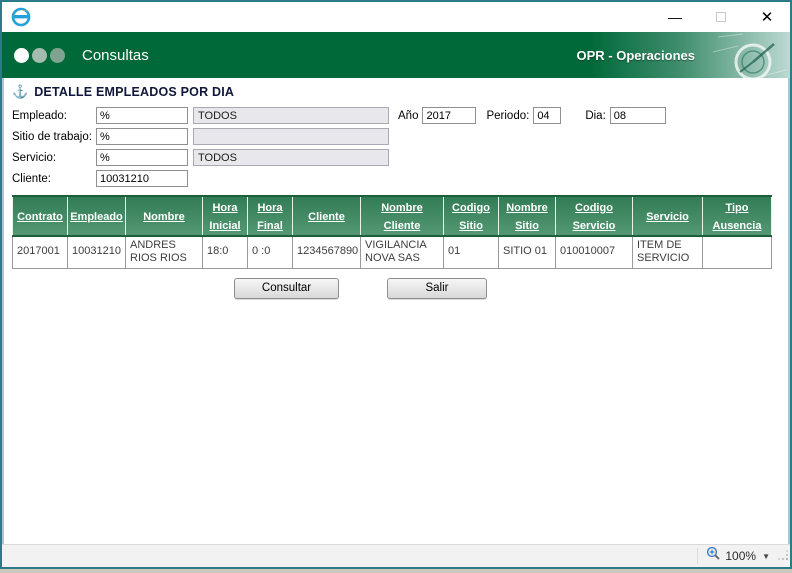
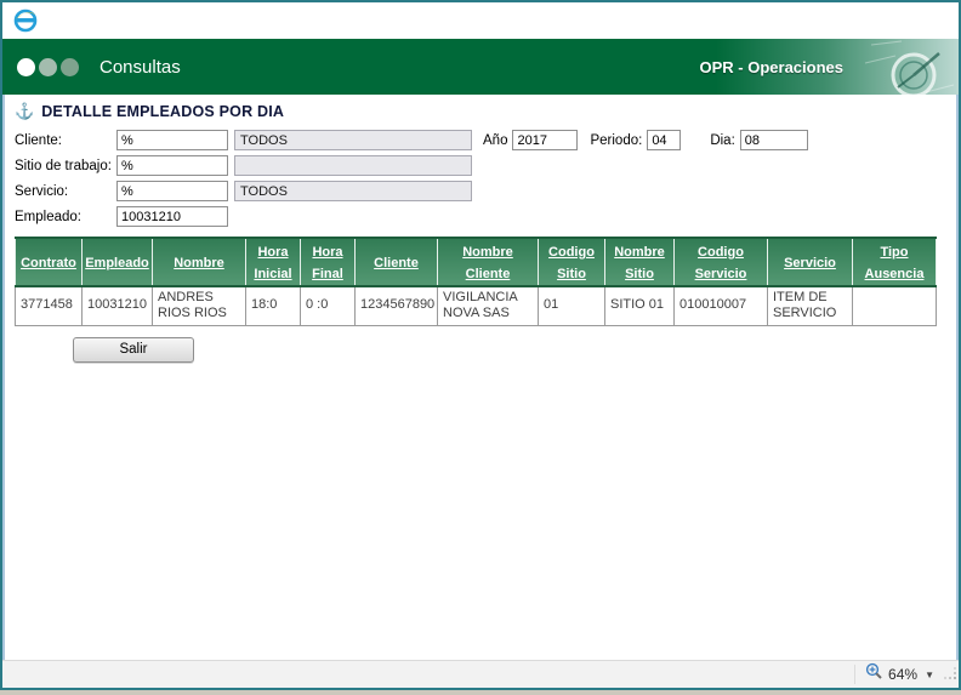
- —
- ✕
  Consultas
  OPR - Operaciones
  ⚓
  DETALLE EMPLEADOS POR DIA
- Empleado:
+ Cliente:
  %
  TODOS
  Año
  2017
  Periodo:
  04
  Dia:
  08
  Sitio de trabajo:
  %
  Servicio:
  %
  TODOS
- Cliente:
+ Empleado:
  10031210
  Contrato	Empleado	Nombre	Hora Inicial	Hora Final	Cliente	Nombre Cliente	Codigo Sitio	Nombre Sitio	Codigo Servicio	Servicio	Tipo Ausencia
- 2017001	10031210	ANDRES RIOS RIOS	18:0	0 :0	1234567890	VIGILANCIA NOVA SAS	01	SITIO 01	010010007	ITEM DE SERVICIO
+ 3771458	10031210	ANDRES RIOS RIOS	18:0	0 :0	1234567890	VIGILANCIA NOVA SAS	01	SITIO 01	010010007	ITEM DE SERVICIO
- Consultar
  Salir
- 100%
+ 64%
  ▼
